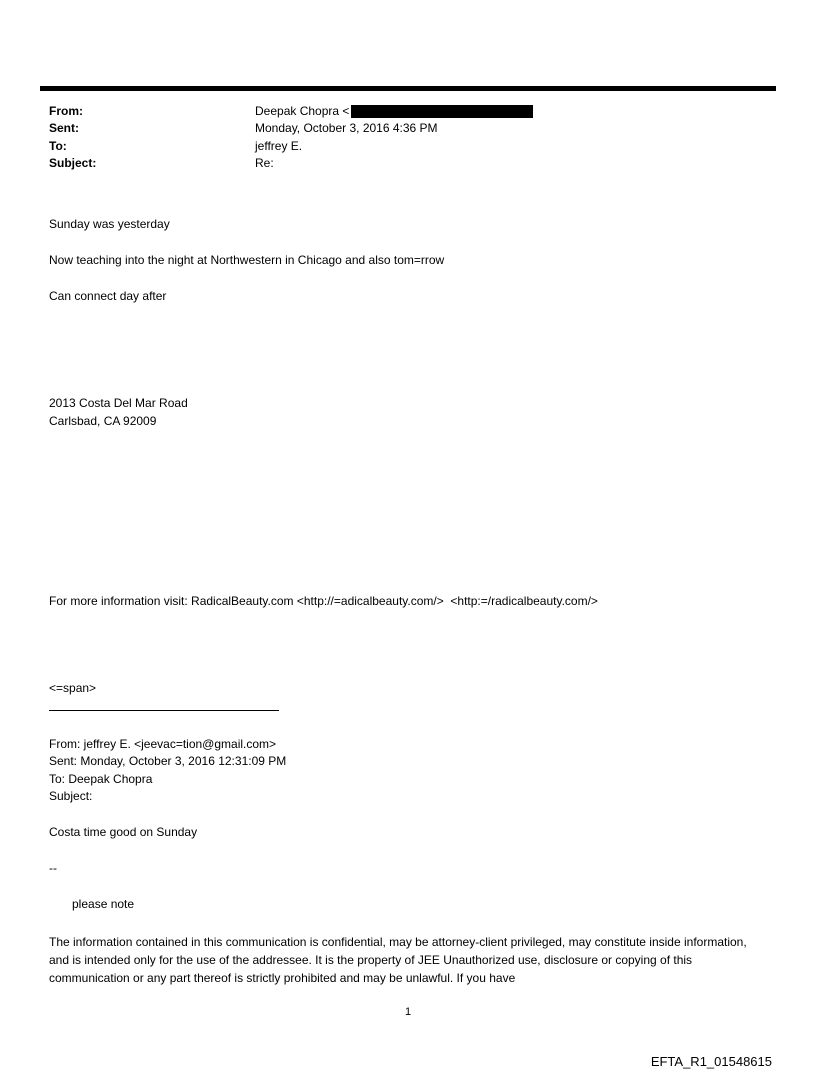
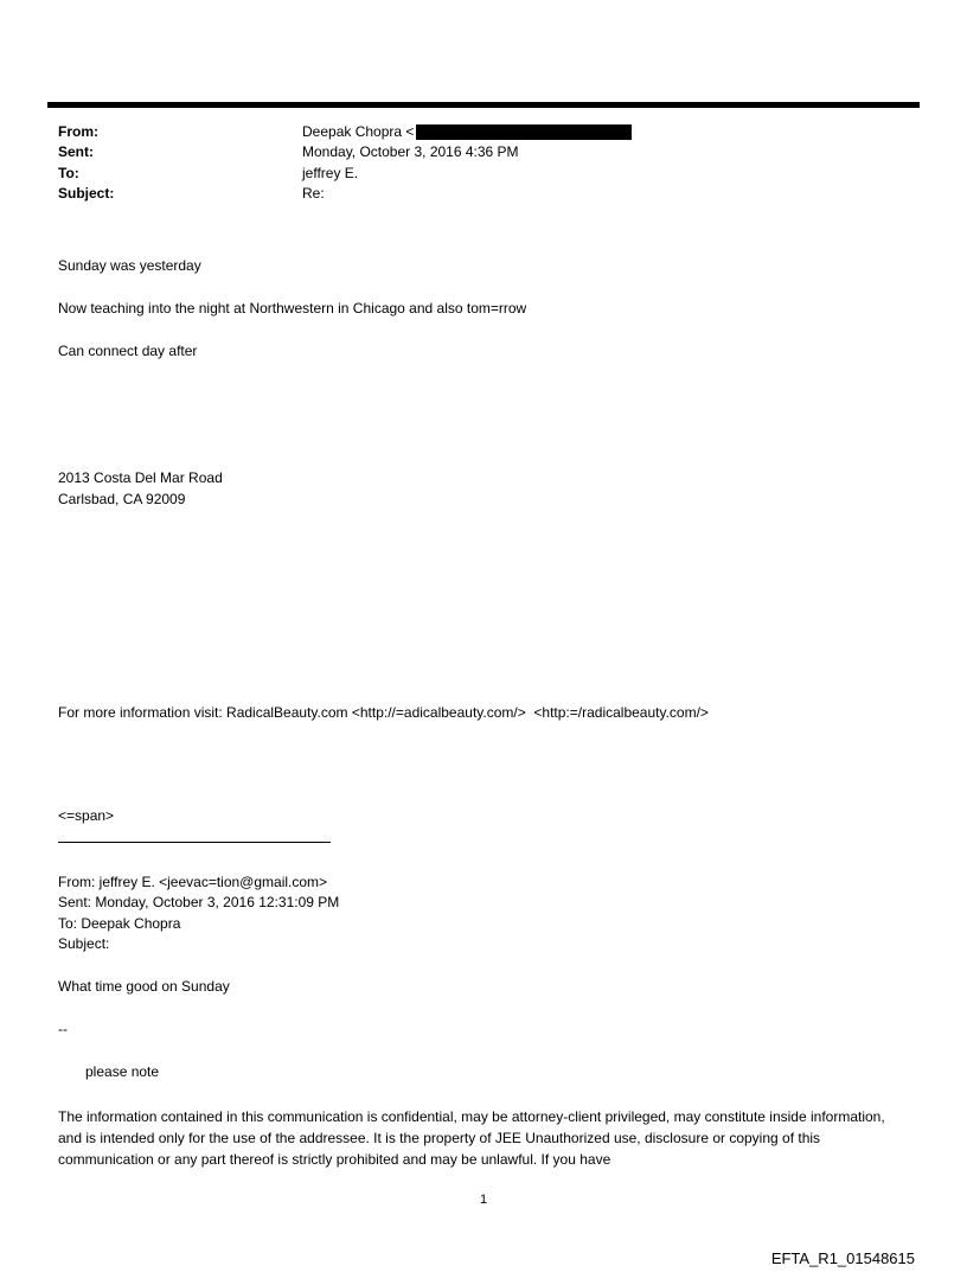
  From: Deepak Chopra <
  Sent: Monday, October 3, 2016 4:36 PM
  To: jeffrey E.
  Subject: Re:
  Sunday was yesterday
  Now teaching into the night at Northwestern in Chicago and also tom=rrow
  Can connect day after
  2013 Costa Del Mar Road
  Carlsbad, CA 92009
  For more information visit: RadicalBeauty.com <http://=adicalbeauty.com/> <http:=/radicalbeauty.com/>
  <=span>
  From: jeffrey E. <jeevac=tion@gmail.com>
  Sent: Monday, October 3, 2016 12:31:09 PM
  To: Deepak Chopra
  Subject:
- Costa time good on Sunday
+ What time good on Sunday
  --
  please note
  The information contained in this communication is confidential, may be attorney-client privileged, may constitute inside information, and is intended only for the use of the addressee. It is the property of JEE Unauthorized use, disclosure or copying of this communication or any part thereof is strictly prohibited and may be unlawful. If you have
  1
  EFTA_R1_01548615
